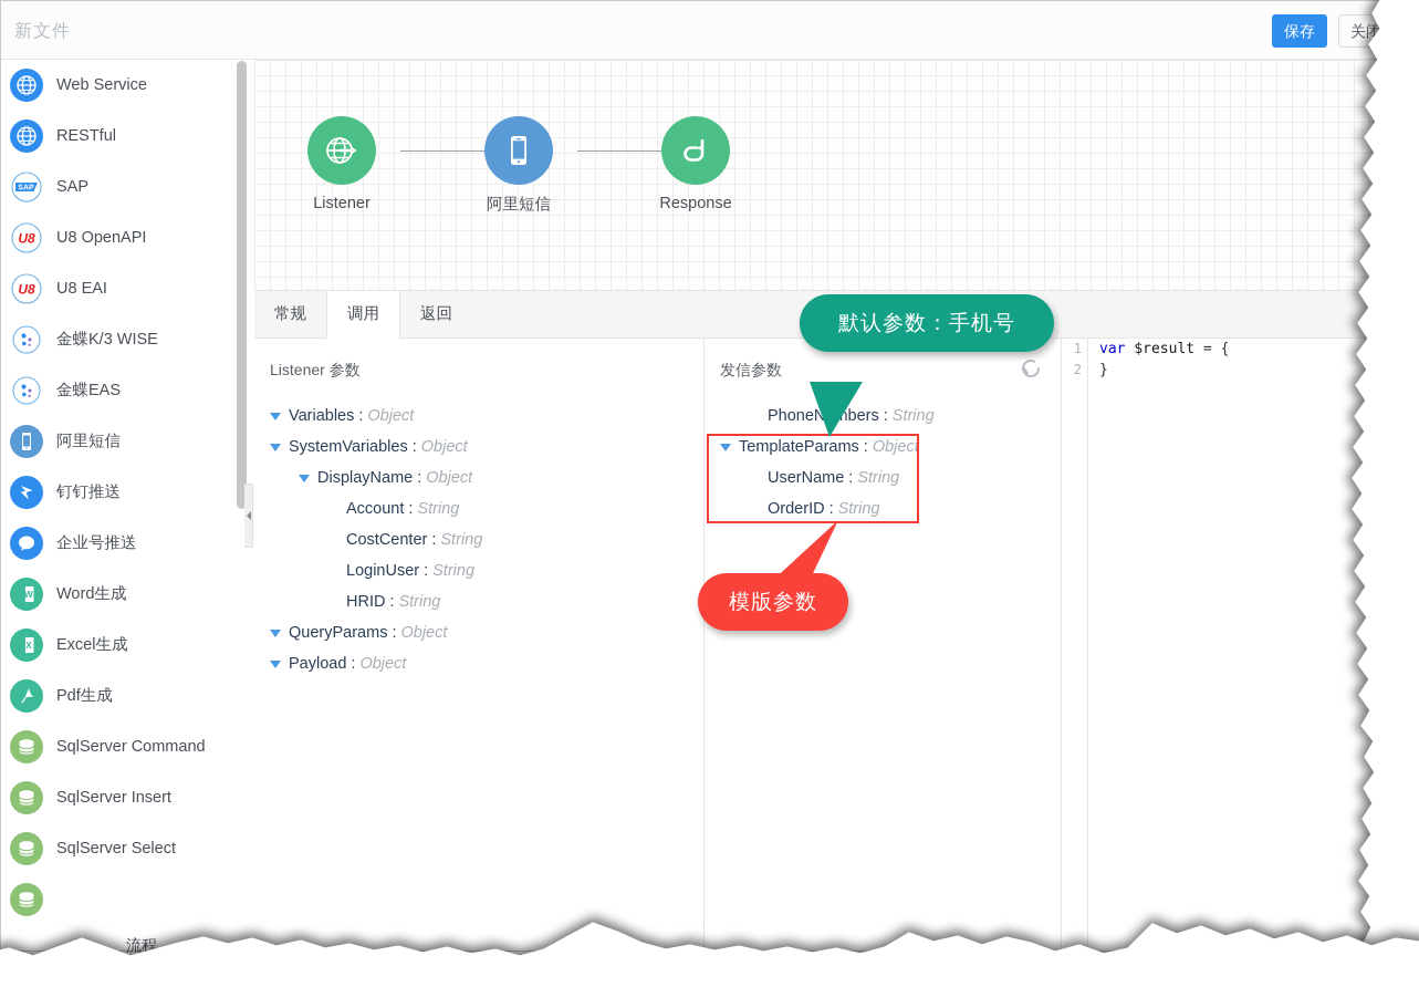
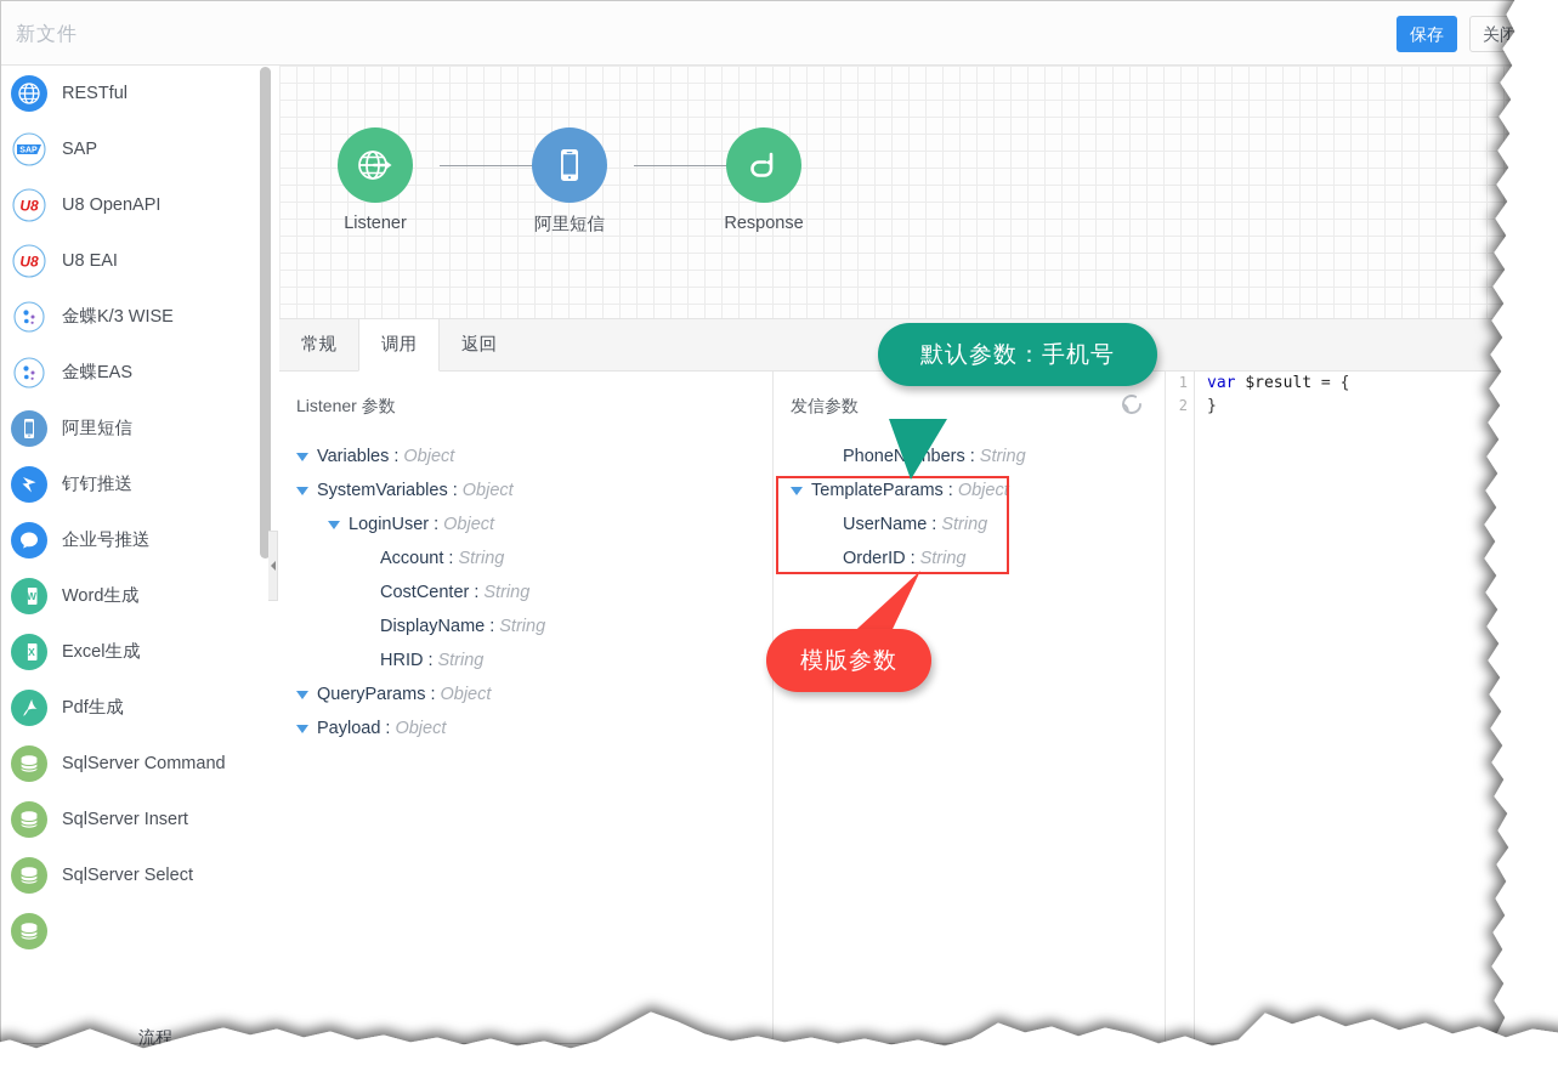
  新文件
  保存
  关闭
- Web Service
  RESTful
  SAP
  U8
  U8 OpenAPI
  U8
  U8 EAI
  金蝶K/3 WISE
  金蝶EAS
  阿里短信
  钉钉推送
  企业号推送
  W
  Word生成
  X
  Excel生成
  Pdf生成
  SqlServer Command
  SqlServer Insert
  SqlServer Select
  Listener
  阿里短信
  Response
  常规
  调用
  返回
  Listener 参数
  Variables
  :
  Object
  SystemVariables
  :
  Object
- DisplayName
+ LoginUser
  :
  Object
  Account
  :
  String
  CostCenter
  :
  String
- LoginUser
+ DisplayName
  :
  String
  HRID
  :
  String
  QueryParams
  :
  Object
  Payload
  :
  Object
  发信参数
  PhoneNbers
  :
  String
  TemplateParams
  :
  Object
  UserName
  :
  String
  OrderID
  :
  String
  1
  2
  var $result = {
  }
  默认参数：手机号
  模版参数
  流程
